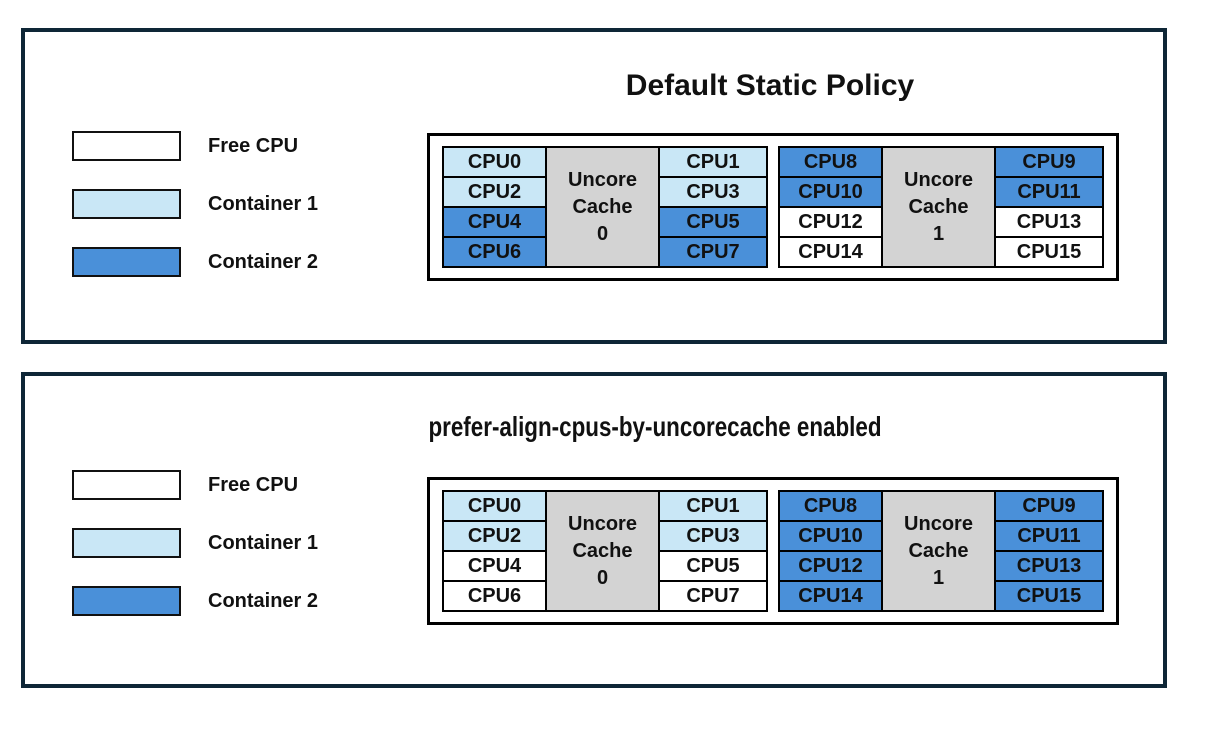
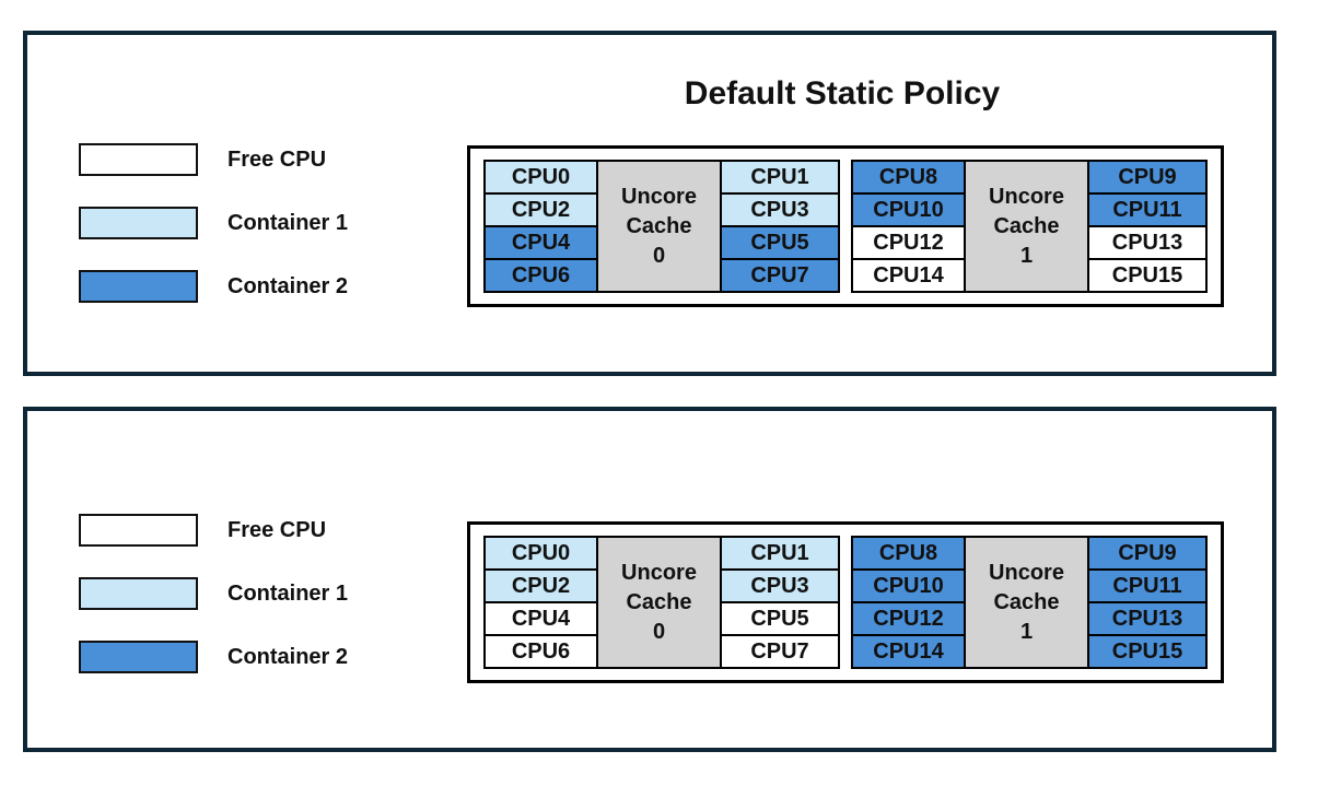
  Default Static Policy
  Free CPU
  Container 1
  Container 2
  CPU0
  CPU2
  CPU4
  CPU6
  Uncore
  Cache
  0
  CPU1
  CPU3
  CPU5
  CPU7
  CPU8
  CPU10
  CPU12
  CPU14
  Uncore
  Cache
  1
  CPU9
  CPU11
  CPU13
  CPU15
- prefer-align-cpus-by-uncorecache enabled
  Free CPU
  Container 1
  Container 2
  CPU0
  CPU2
  CPU4
  CPU6
  Uncore
  Cache
  0
  CPU1
  CPU3
  CPU5
  CPU7
  CPU8
  CPU10
  CPU12
  CPU14
  Uncore
  Cache
  1
  CPU9
  CPU11
  CPU13
  CPU15
